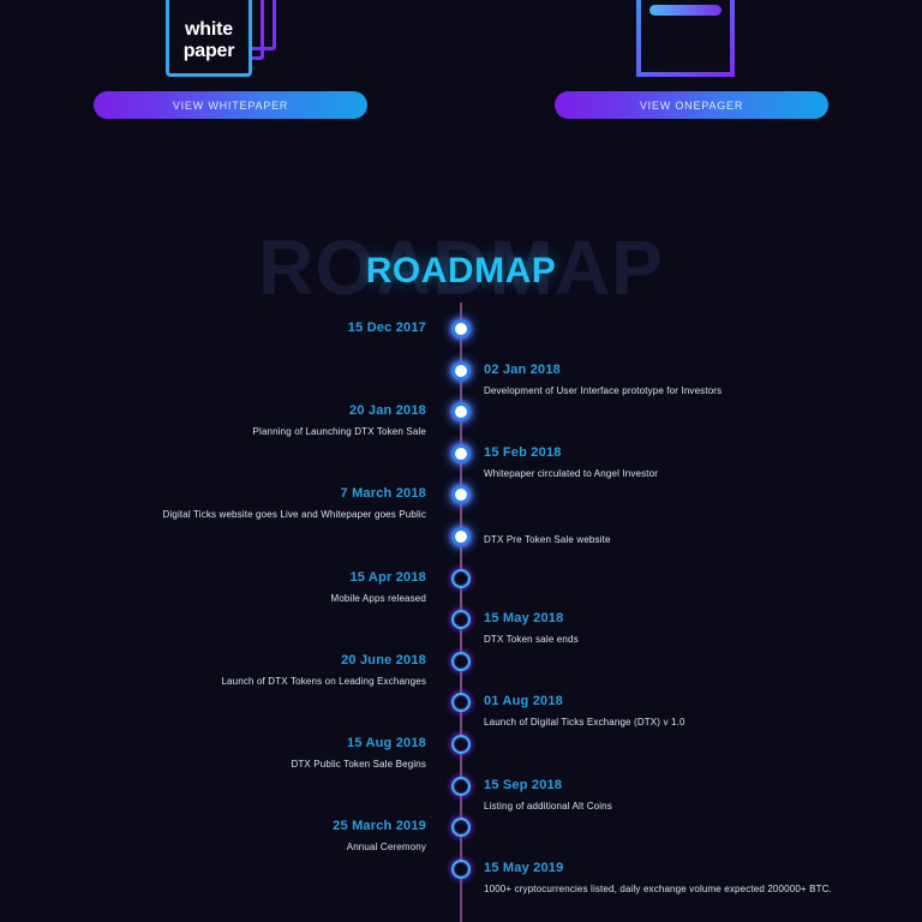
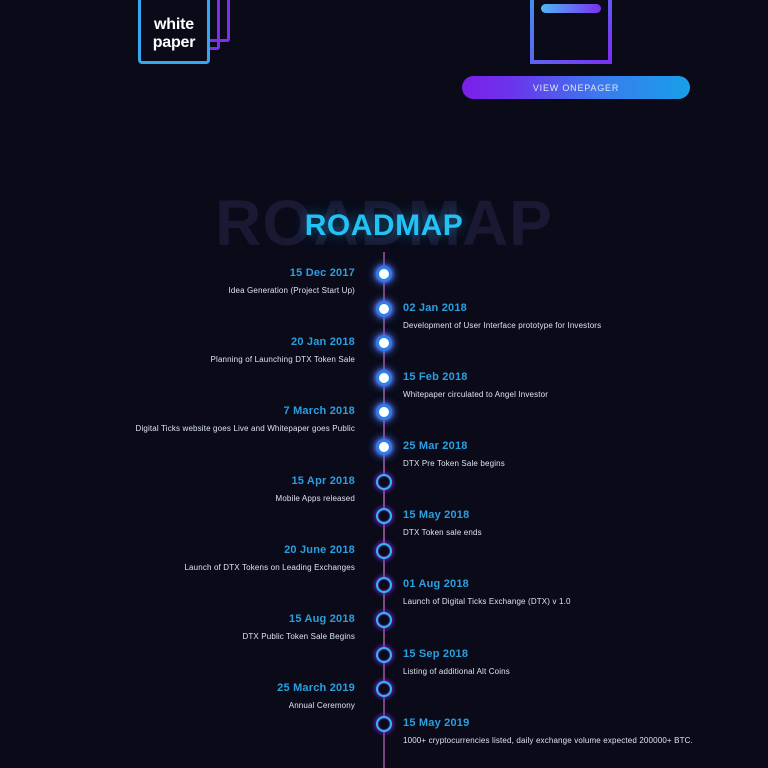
  white
  paper
- VIEW WHITEPAPER
  VIEW ONEPAGER
  ROADMAP
  ROADMAP
  15 Dec 2017
+ Idea Generation (Project Start Up)
  02 Jan 2018
  Development of User Interface prototype for Investors
  20 Jan 2018
  Planning of Launching DTX Token Sale
  15 Feb 2018
  Whitepaper circulated to Angel Investor
  7 March 2018
  Digital Ticks website goes Live and Whitepaper goes Public
+ 25 Mar 2018
- DTX Pre Token Sale website
+ DTX Pre Token Sale begins
  15 Apr 2018
  Mobile Apps released
  15 May 2018
  DTX Token sale ends
  20 June 2018
  Launch of DTX Tokens on Leading Exchanges
  01 Aug 2018
  Launch of Digital Ticks Exchange (DTX) v 1.0
  15 Aug 2018
  DTX Public Token Sale Begins
  15 Sep 2018
  Listing of additional Alt Coins
  25 March 2019
  Annual Ceremony
  15 May 2019
  1000+ cryptocurrencies listed, daily exchange volume expected 200000+ BTC.
